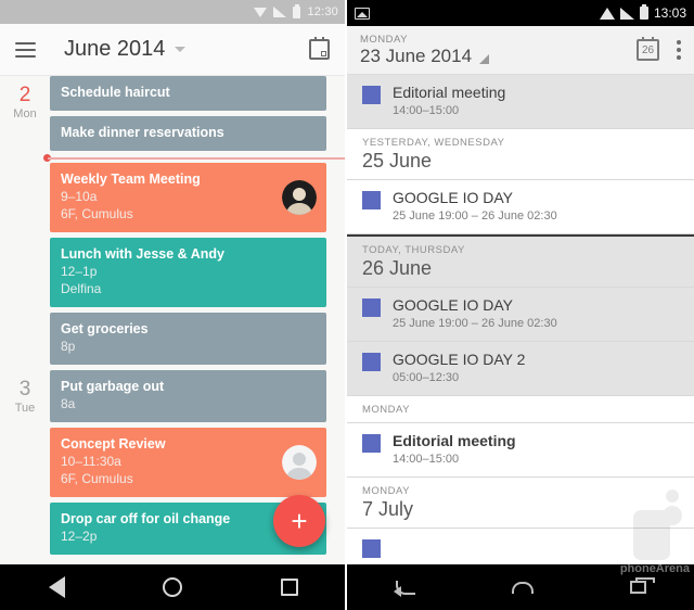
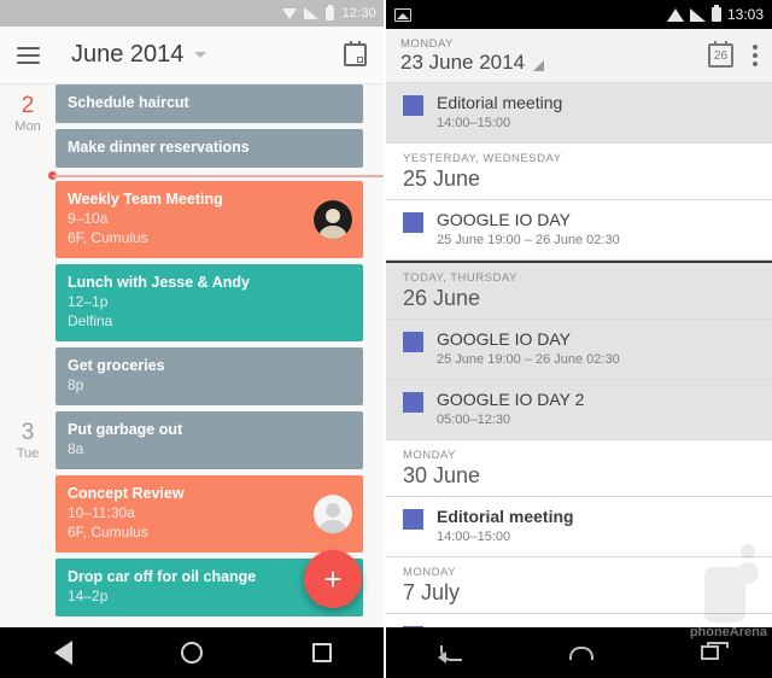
  12:30
  June 2014
  2
  Mon
  Schedule haircut
  Make dinner reservations
  Weekly Team Meeting
  9–10a
  6F, Cumulus
  Lunch with Jesse & Andy
  12–1p
  Delfina
  Get groceries
  8p
  3
  Tue
  Put garbage out
  8a
  Concept Review
  10–11:30a
  6F, Cumulus
  Drop car off for oil change
- 12–2p
+ 14–2p
  +
  13:03
  MONDAY
  23 June 2014
  26
  Editorial meeting
  14:00–15:00
  YESTERDAY, WEDNESDAY
  25 June
  GOOGLE IO DAY
  25 June 19:00 – 26 June 02:30
  TODAY, THURSDAY
  26 June
  GOOGLE IO DAY
  25 June 19:00 – 26 June 02:30
  GOOGLE IO DAY 2
  05:00–12:30
  MONDAY
+ 30 June
  Editorial meeting
  14:00–15:00
  MONDAY
  7 July
  phoneArena
